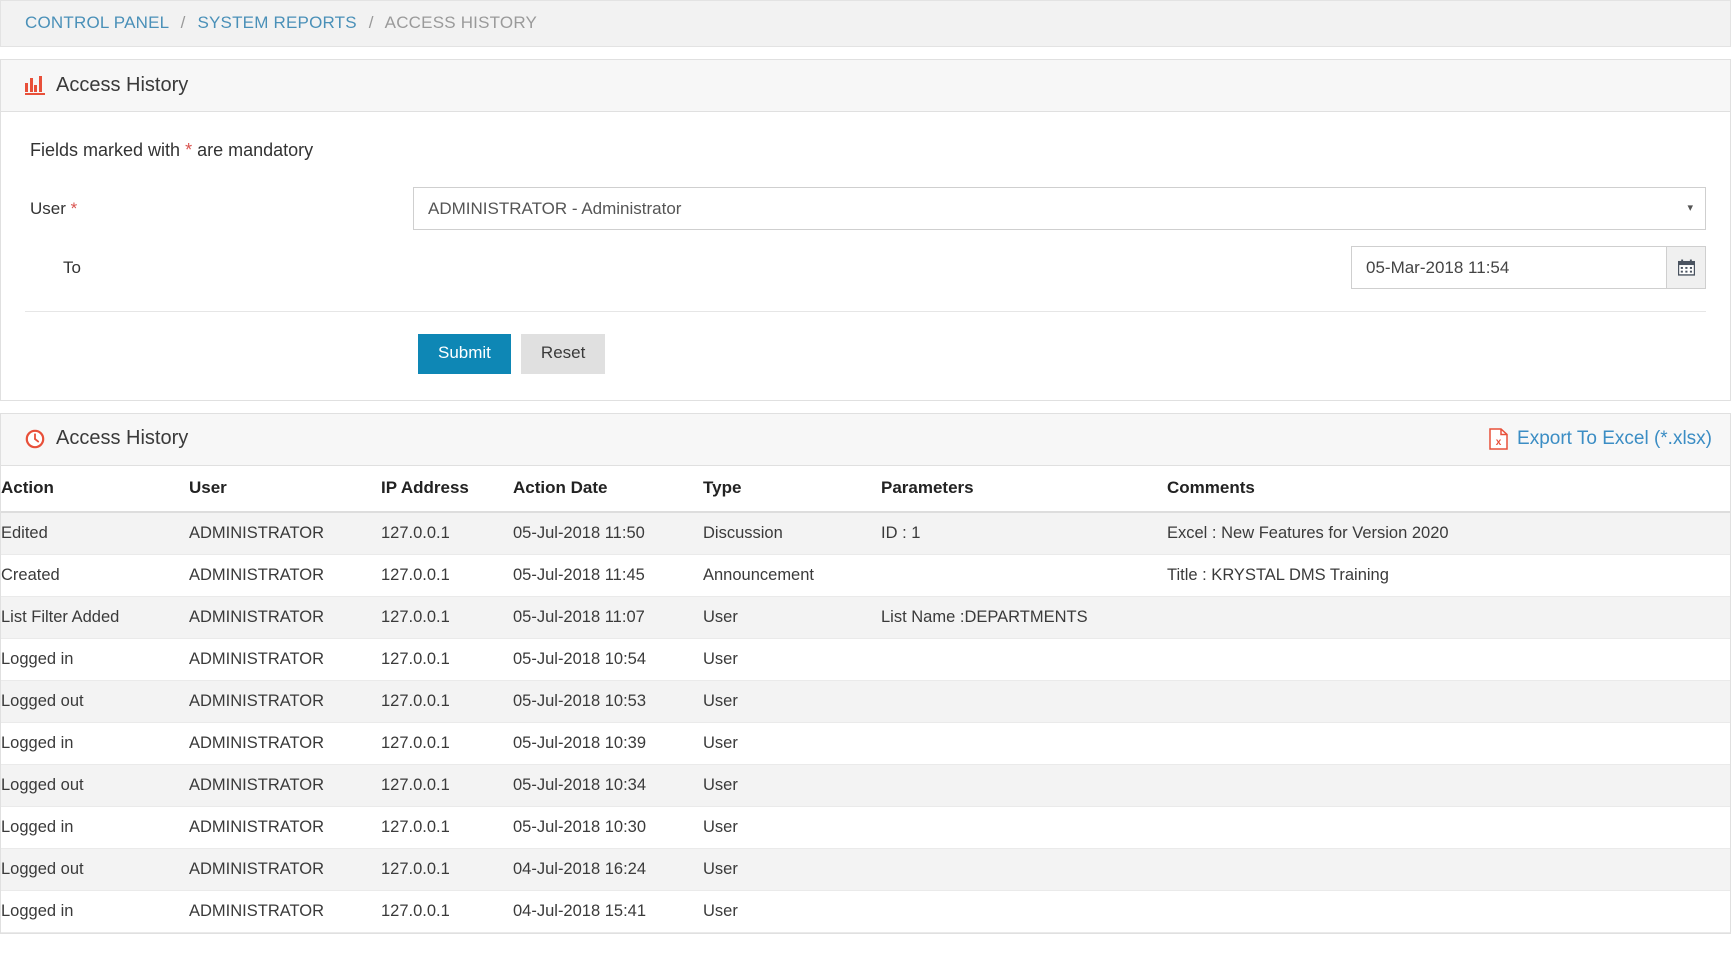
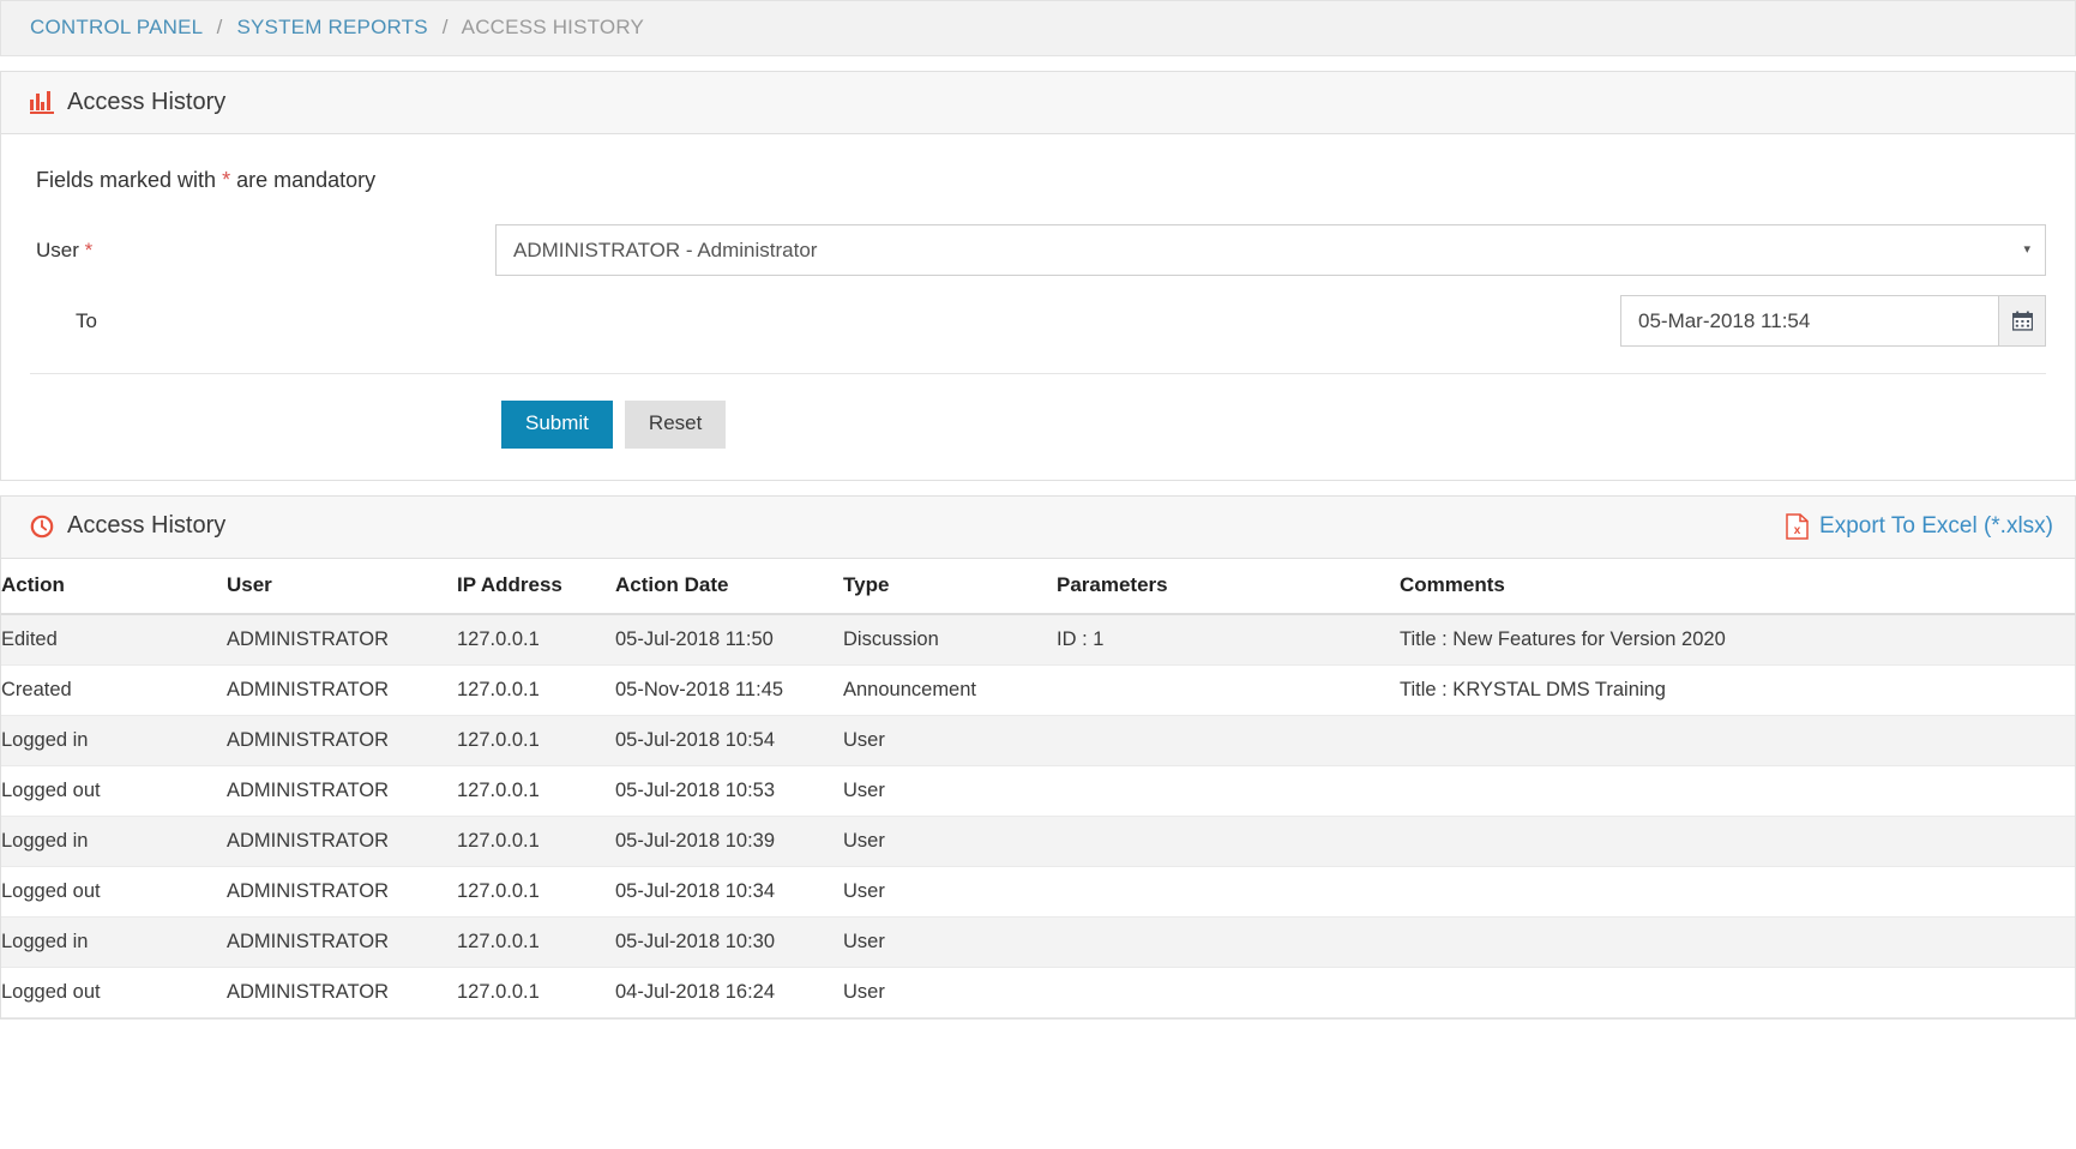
  CONTROL PANEL / SYSTEM REPORTS / ACCESS HISTORY
  Access History
  Fields marked with * are mandatory
  User *
  ADMINISTRATOR - Administrator
  ▾
  To
  05-Mar-2018 11:54
  Submit
  Reset
  Access History
  x
  Export To Excel (*.xlsx)
  Action	User	IP Address	Action Date	Type	Parameters	Comments
- Edited	ADMINISTRATOR	127.0.0.1	05-Jul-2018 11:50	Discussion	ID : 1	Excel : New Features for Version 2020
+ Edited	ADMINISTRATOR	127.0.0.1	05-Jul-2018 11:50	Discussion	ID : 1	Title : New Features for Version 2020
- Created	ADMINISTRATOR	127.0.0.1	05-Jul-2018 11:45	Announcement		Title : KRYSTAL DMS Training
+ Created	ADMINISTRATOR	127.0.0.1	05-Nov-2018 11:45	Announcement		Title : KRYSTAL DMS Training
- List Filter Added	ADMINISTRATOR	127.0.0.1	05-Jul-2018 11:07	User	List Name :DEPARTMENTS
  Logged in	ADMINISTRATOR	127.0.0.1	05-Jul-2018 10:54	User
  Logged out	ADMINISTRATOR	127.0.0.1	05-Jul-2018 10:53	User
  Logged in	ADMINISTRATOR	127.0.0.1	05-Jul-2018 10:39	User
  Logged out	ADMINISTRATOR	127.0.0.1	05-Jul-2018 10:34	User
  Logged in	ADMINISTRATOR	127.0.0.1	05-Jul-2018 10:30	User
  Logged out	ADMINISTRATOR	127.0.0.1	04-Jul-2018 16:24	User
- Logged in	ADMINISTRATOR	127.0.0.1	04-Jul-2018 15:41	User
